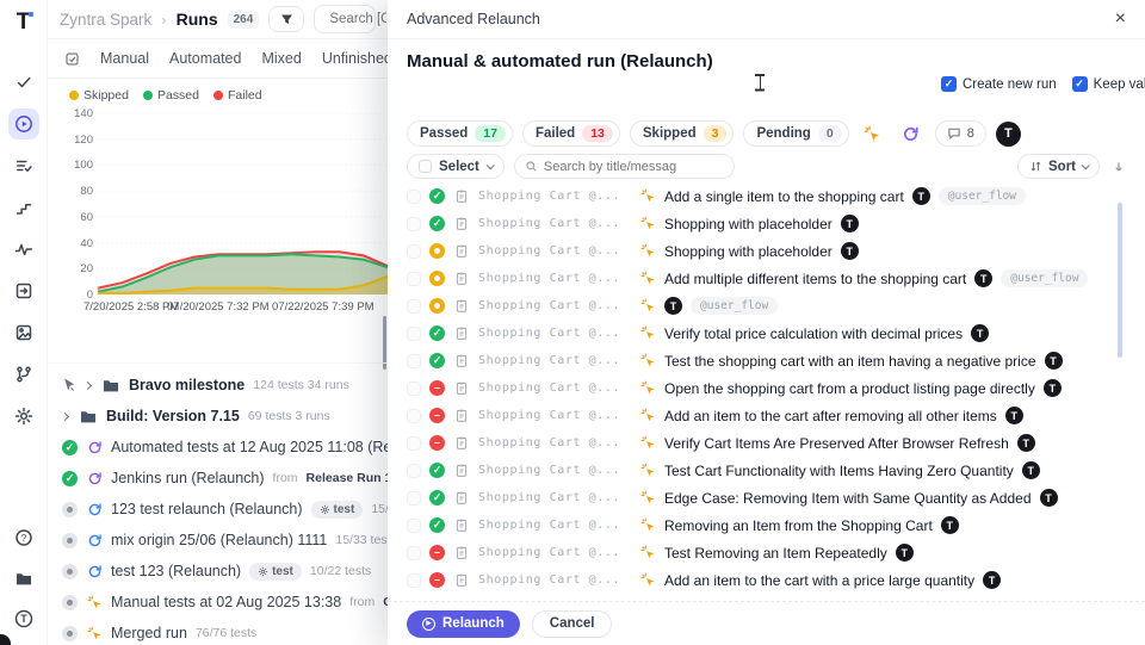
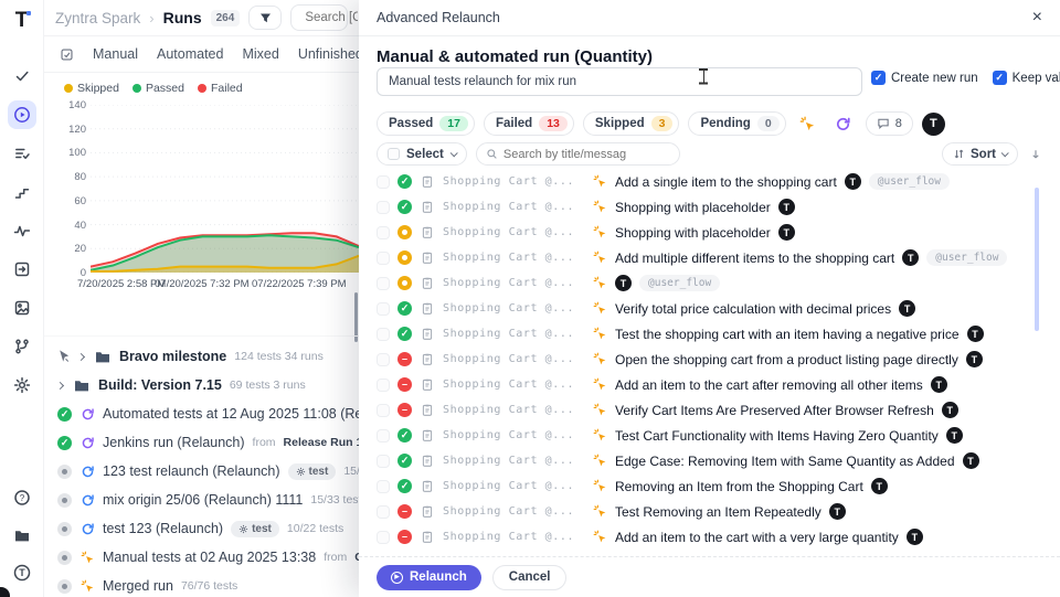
  T
  ?
  T
  Zyntra Spark
  ›
  Runs
  264
  Search [C
  Manual
  Automated
  Mixed
  Unfinishe
  Skipped
  Passed
  Failed
  0
  20
  40
  60
  80
  100
  120
  140
  7/20/2025 2:58 PM
  07/20/2025 7:32 PM
  07/22/2025 7:39 PM
  Bravo milestone
  124 tests 34 runs
  Build: Version 7.15
  69 tests 3 runs
  ✓
  Automated tests at 12 Aug 2025 11:08 (R
  ✓
  Jenkins run (Relaunch)
  from
  Release Run
  123 test relaunch (Relaunch)
  test
  mix origin 25/06 (Relaunch) 1111
  15/33 tes
  test 123 (Relaunch)
  test
  10/22 tests
  Manual tests at 02 Aug 2025 13:38
  from
  Merged run
  76/76 tests
  Advanced Relaunch
  ×
- Manual & automated run (Relaunch)
+ Manual & automated run (Quantity)
+ Manual tests relaunch for mix run
  ✓
  Create new run
  ✓
  Passed
  17
  Failed
  13
  Skipped
  3
  Pending
  0
  8
  T
  Select
  Search by title/messag
  Sort
  ✓
  Shopping Cart @...
  Add a single item to the shopping cart
  T
  @user_flow
  ✓
  Shopping Cart @...
  Shopping with placeholder
  T
  Shopping Cart @...
  Shopping with placeholder
  T
  Shopping Cart @...
  Add multiple different items to the shopping cart
  T
  @user_flow
  Shopping Cart @...
  T
  @user_flow
  ✓
  Shopping Cart @...
  Verify total price calculation with decimal prices
  T
  ✓
  Shopping Cart @...
  Test the shopping cart with an item having a negative price
  T
  –
  Shopping Cart @...
  Open the shopping cart from a product listing page directly
  T
  –
  Shopping Cart @...
  Add an item to the cart after removing all other items
  T
  –
  Shopping Cart @...
  Verify Cart Items Are Preserved After Browser Refresh
  T
  ✓
  Shopping Cart @...
  Test Cart Functionality with Items Having Zero Quantity
  T
  ✓
  Shopping Cart @...
  Edge Case: Removing Item with Same Quantity as Added
  T
  ✓
  Shopping Cart @...
  Removing an Item from the Shopping Cart
  T
  –
  Shopping Cart @...
  Test Removing an Item Repeatedly
  T
  –
  Shopping Cart @...
- Add an item to the cart with a price large quantity
+ Add an item to the cart with a very large quantity
  T
  Relaunch
  Cancel
